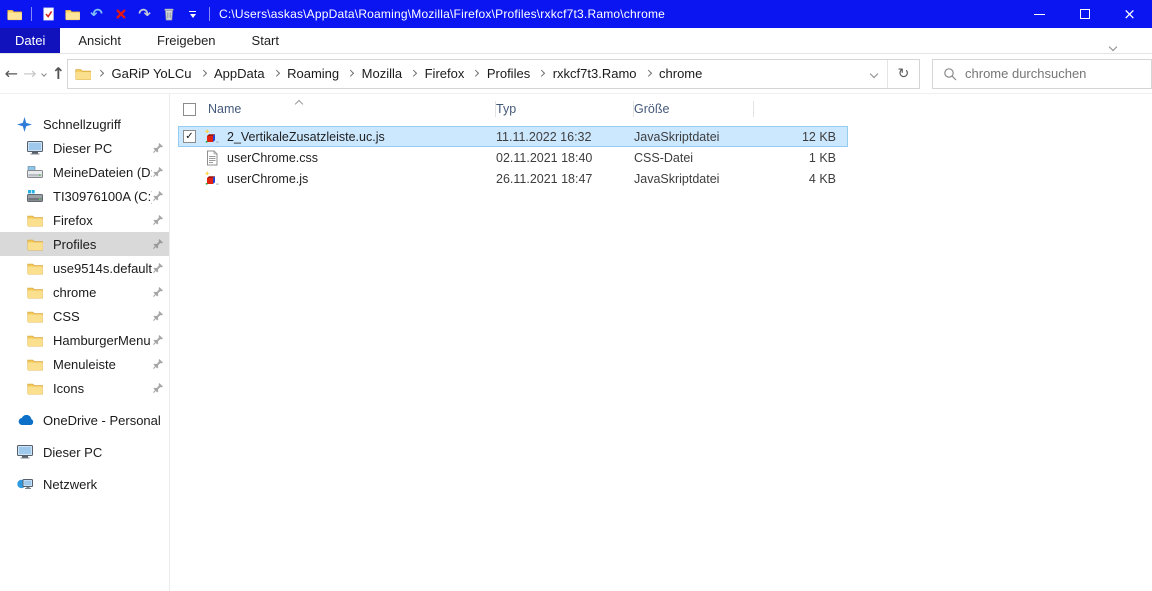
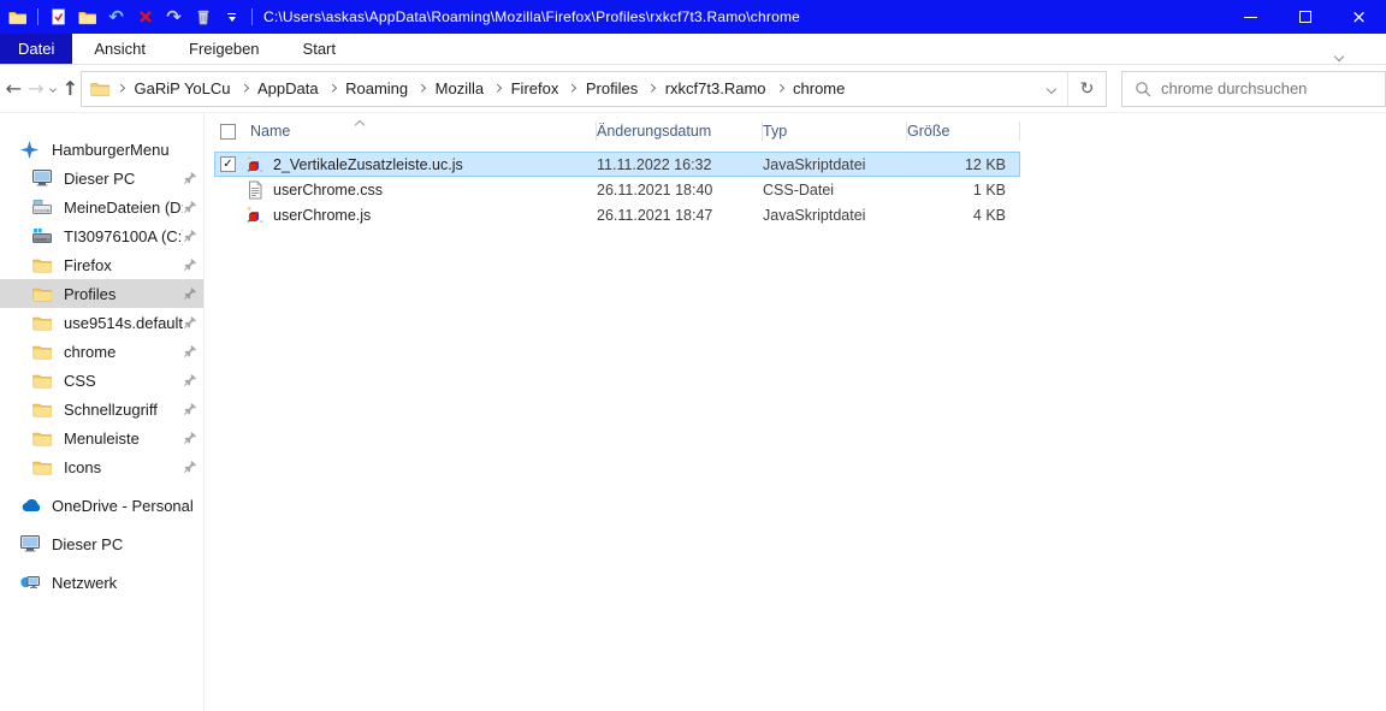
  ↶
  ↷
  C:\Users\askas\AppData\Roaming\Mozilla\Firefox\Profiles\rxkcf7t3.Ramo\chrome
  ×
  Datei
  Ansicht
  Freigeben
  Start
  ←
  →
  ↑
  GaRiP YoLCu
  AppData
  Roaming
  Mozilla
  Firefox
  Profiles
  rxkcf7t3.Ramo
  chrome
  ↻
  chrome durchsuchen
- Schnellzugriff
+ HamburgerMenu
  Dieser PC
  MeineDateien (D
  TI30976100A (C:
  Firefox
  Profiles
  use9514s.default
  chrome
  CSS
- HamburgerMenu
+ Schnellzugriff
  Menuleiste
  Icons
  OneDrive - Personal
  Dieser PC
  Netzwerk
  Name
+ Änderungsdatum
  Typ
  Größe
  ✓
  2_VertikaleZusatzleiste.uc.js
  11.11.2022 16:32
  JavaSkriptdatei
  12 KB
  userChrome.css
- 02.11.2021 18:40
+ 26.11.2021 18:40
  CSS-Datei
  1 KB
  userChrome.js
  26.11.2021 18:47
  JavaSkriptdatei
  4 KB
